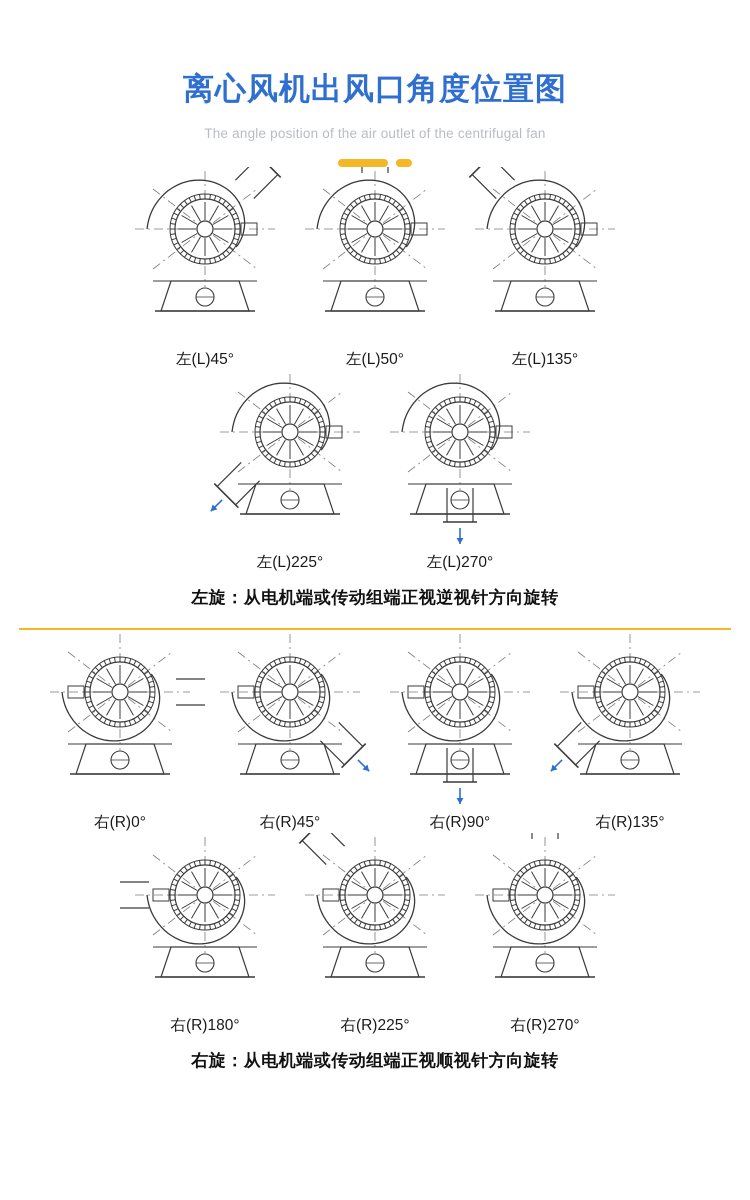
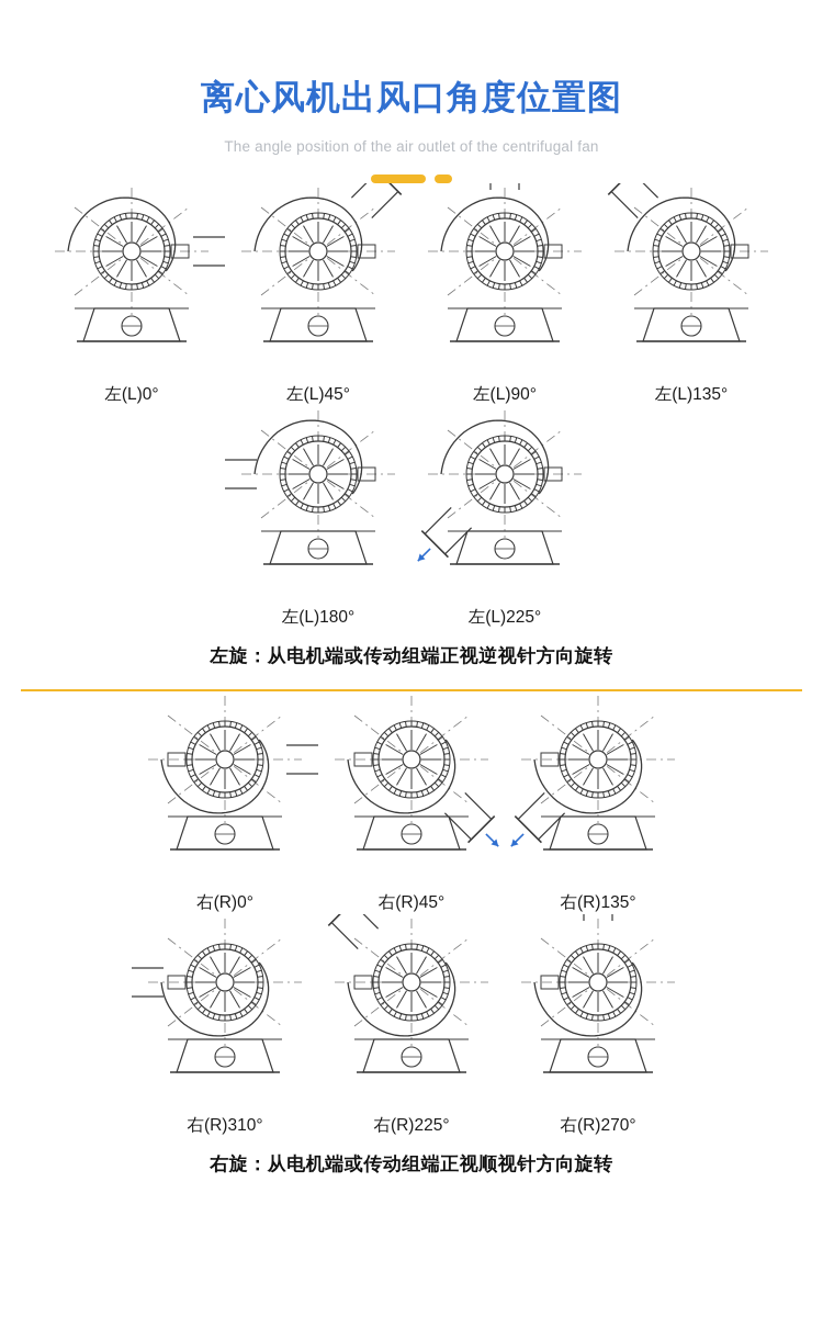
  离心风机出风口角度位置图
  The angle position of the air outlet of the centrifugal fan
+ 左(L)0°
  左(L)45°
- 左(L)50°
+ 左(L)90°
  左(L)135°
+ 左(L)180°
  左(L)225°
- 左(L)270°
  左旋：从电机端或传动组端正视逆视针方向旋转
  右(R)0°
  右(R)45°
- 右(R)90°
  右(R)135°
- 右(R)180°
+ 右(R)310°
  右(R)225°
  右(R)270°
  右旋：从电机端或传动组端正视顺视针方向旋转
